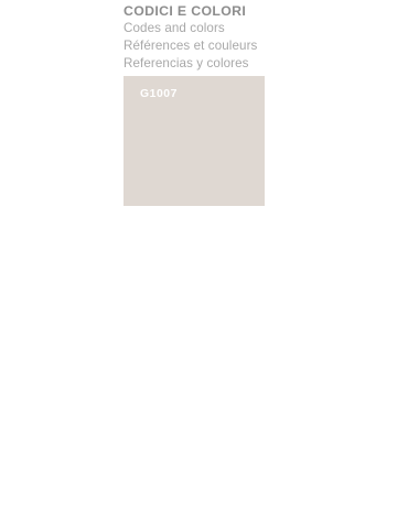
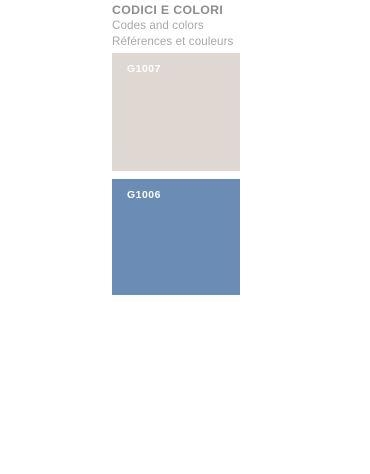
  CODICI E COLORI
  Codes and colors
  Références et couleurs
- Referencias y colores
  G1007
+ G1006
